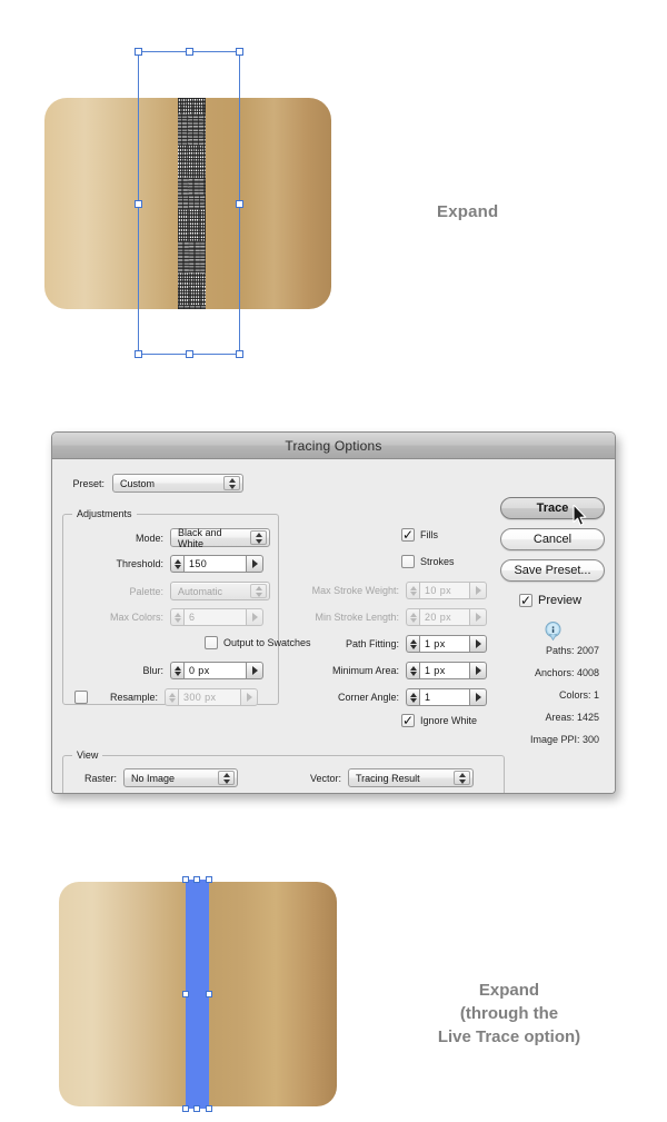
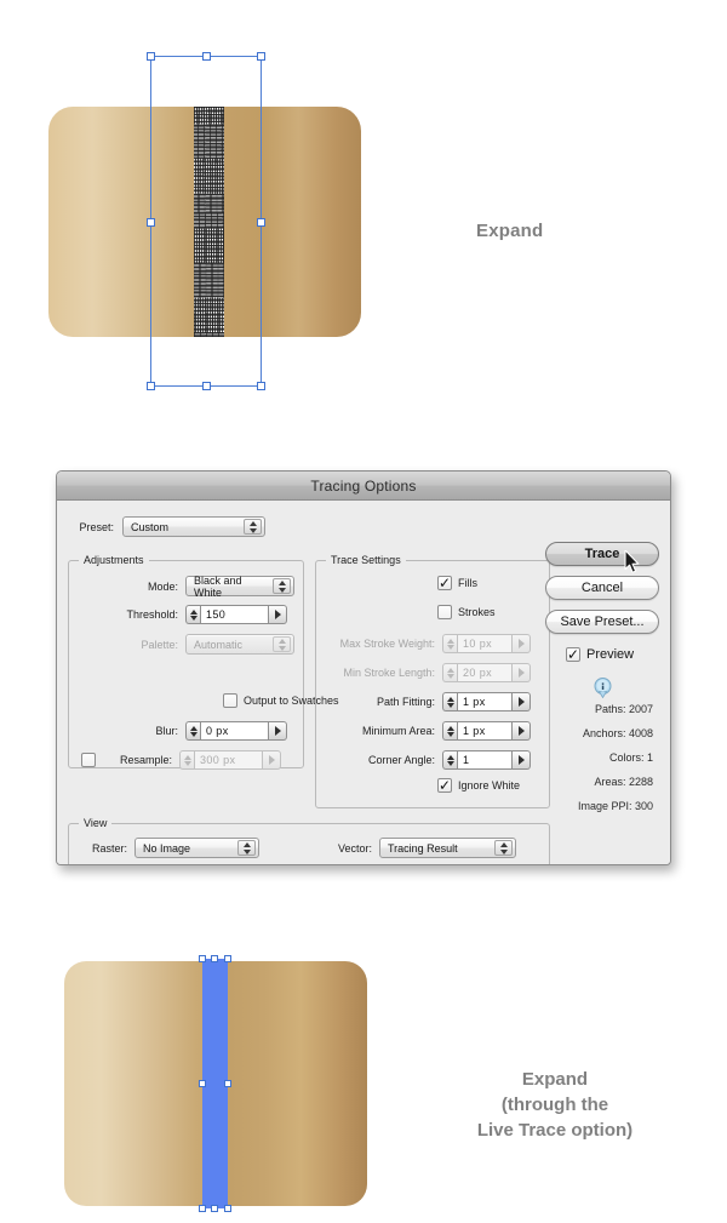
  Expand
  Tracing Options
  Preset:
  Custom
  Adjustments
  Mode:
  Black and White
  Threshold:
  150
  Palette:
  Automatic
- Max Colors:
- 6
  Output to Swatches
  Blur:
  0 px
  Resample:
  300 px
+ Trace Settings
  ✓
  Fills
  Strokes
  Max Stroke Weight:
  10 px
  Min Stroke Length:
  20 px
  Path Fitting:
  1 px
  Minimum Area:
  1 px
  Corner Angle:
  1
  ✓
  Ignore White
  View
  Raster:
  No Image
  Vector:
  Tracing Result
  Trace
  Cancel
  Save Preset...
  ✓
  Preview
  Paths: 2007
  Anchors: 4008
  Colors: 1
- Areas: 1425
+ Areas: 2288
  Image PPI: 300
  Expand
  (through the
  Live Trace option)
